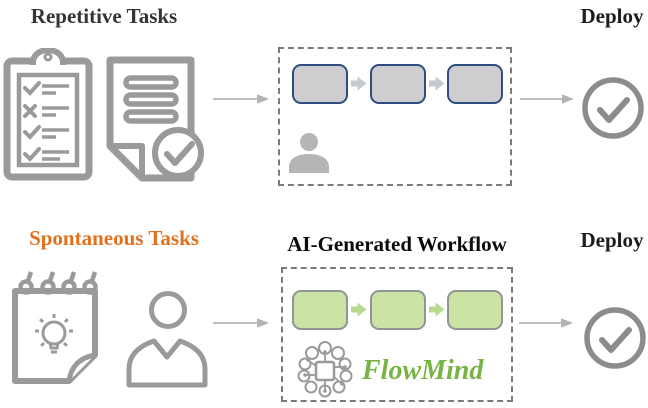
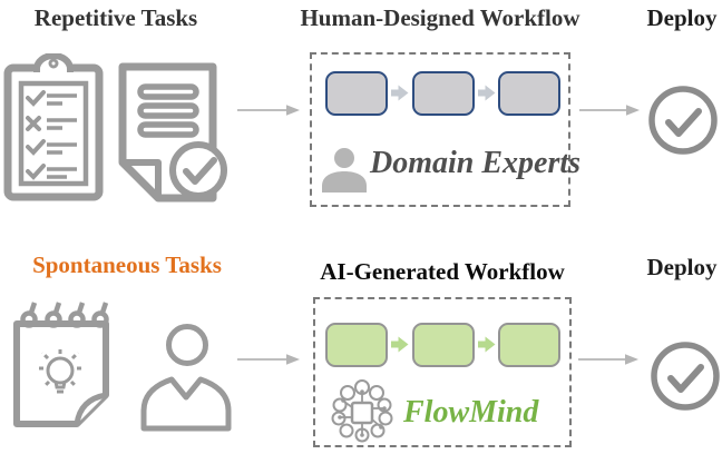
  Repetitive Tasks
+ Human-Designed Workflow
+ Domain Experts
  Deploy
  Spontaneous Tasks
  AI-Generated Workflow
  FlowMind
  Deploy
